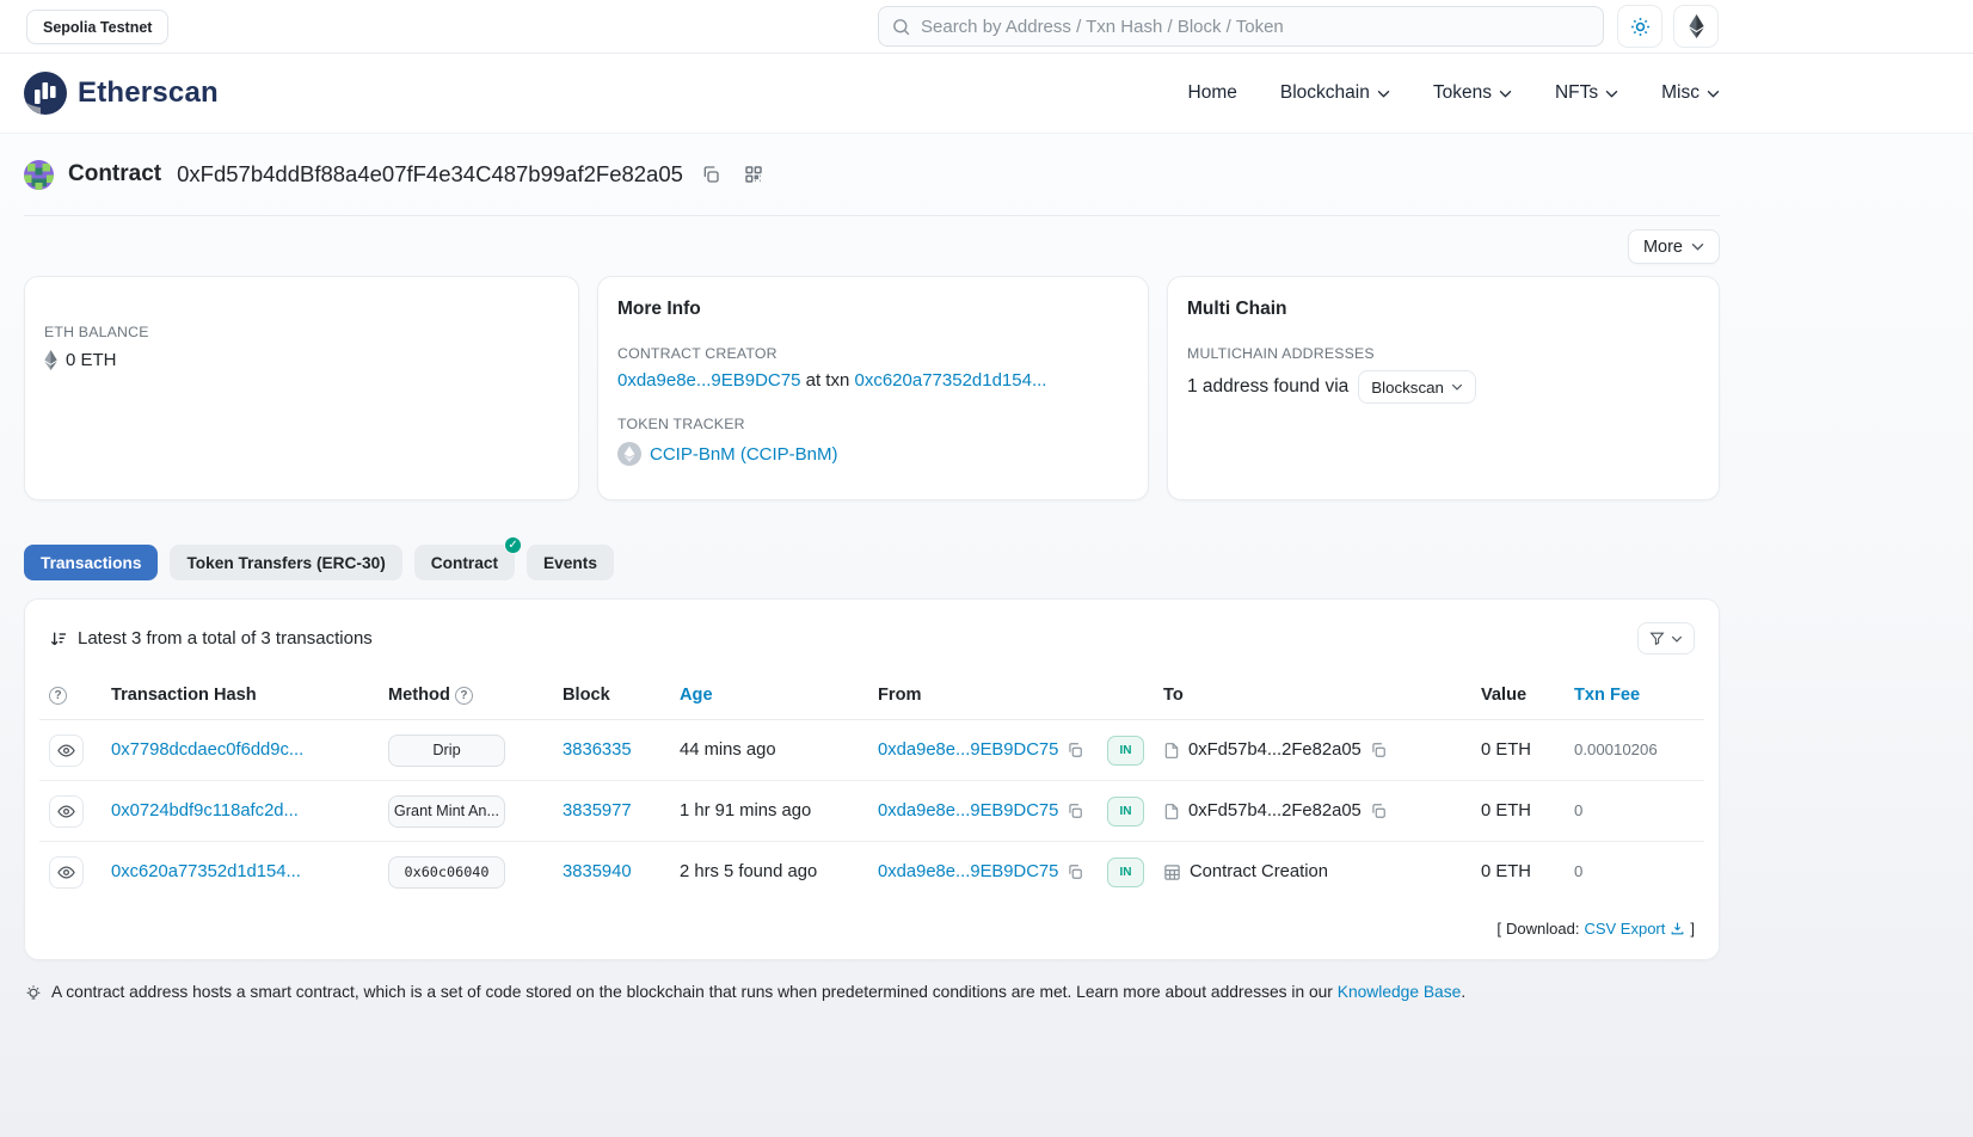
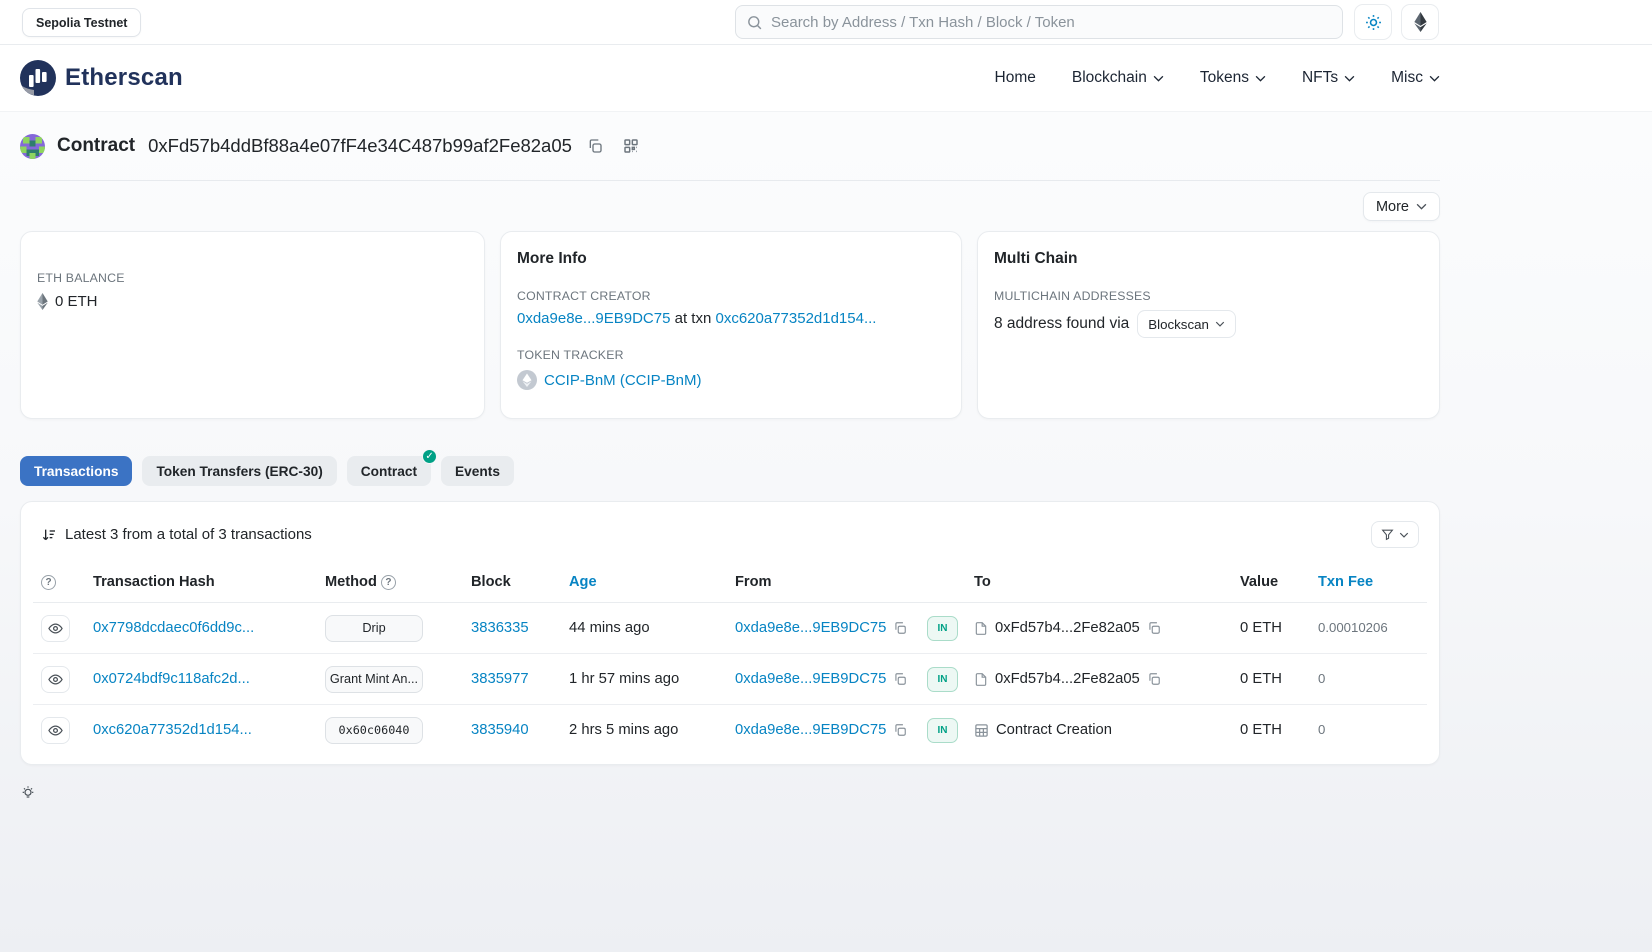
  Sepolia Testnet
  Search by Address / Txn Hash / Block / Token
  Etherscan
  Home
  Blockchain
  Tokens
  NFTs
  Misc
  Contract
  0xFd57b4ddBf88a4e07fF4e34C487b99af2Fe82a05
  More
  ETH BALANCE
  0 ETH
  More Info
  CONTRACT CREATOR
  0xda9e8e...9EB9DC75 at txn 0xc620a77352d1d154...
  TOKEN TRACKER
  CCIP-BnM (CCIP-BnM)
  Multi Chain
  MULTICHAIN ADDRESSES
- 1 address found via
+ 8 address found via
  Blockscan
  Transactions
  Token Transfers (ERC-30)
  Contract
  ✓
  Events
  Latest 3 from a total of 3 transactions
  ?	Transaction Hash	Method ?	Block	Age	From		To	Value	Txn Fee
  	0x7798dcdaec0f6dd9c...	Drip	3836335	44 mins ago	0xda9e8e...9EB9DC75	IN	0xFd57b4...2Fe82a05	0 ETH	0.00010206
- 	0x0724bdf9c118afc2d...	Grant Mint An...	3835977	1 hr 91 mins ago	0xda9e8e...9EB9DC75	IN	0xFd57b4...2Fe82a05	0 ETH	0
+ 	0x0724bdf9c118afc2d...	Grant Mint An...	3835977	1 hr 57 mins ago	0xda9e8e...9EB9DC75	IN	0xFd57b4...2Fe82a05	0 ETH	0
- 	0xc620a77352d1d154...	0x60c06040	3835940	2 hrs 5 found ago	0xda9e8e...9EB9DC75	IN	Contract Creation	0 ETH	0
+ 	0xc620a77352d1d154...	0x60c06040	3835940	2 hrs 5 mins ago	0xda9e8e...9EB9DC75	IN	Contract Creation	0 ETH	0
- [
- Download:
- CSV Export
- ]
- A contract address hosts a smart contract, which is a set of code stored on the blockchain that runs when predetermined conditions are met. Learn more about addresses in our Knowledge Base.
